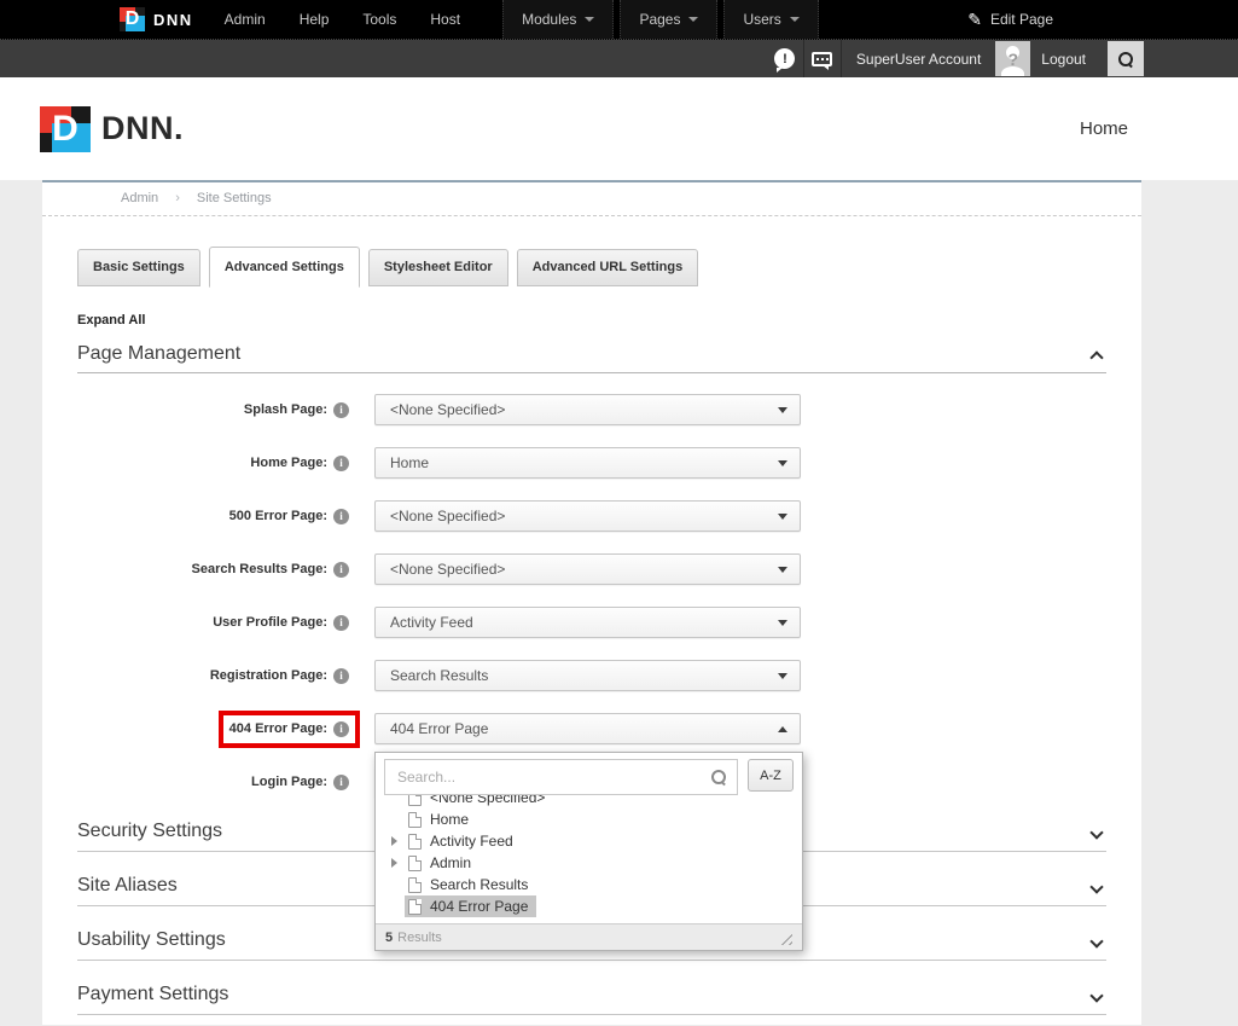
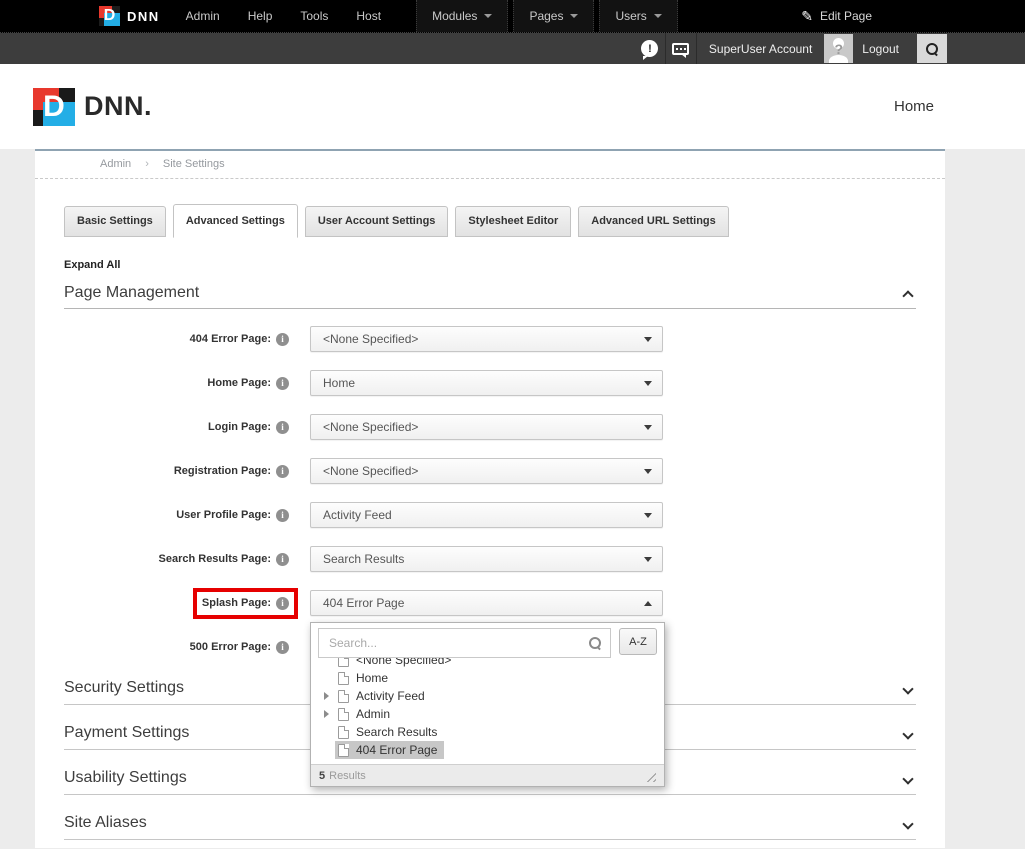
  D
  DNN
  Admin
  Help
  Tools
  Host
  Modules
  Pages
  Users
  ✎
  Edit Page
  !
  SuperUser Account
  ?
  Logout
  D
  DNN.
  Home
  Admin
  ›
  Site Settings
  Basic Settings
  Advanced Settings
+ User Account Settings
  Stylesheet Editor
  Advanced URL Settings
  Expand All
  Page Management
- Splash Page:
+ 404 Error Page:
  <None Specified>
  Home Page:
  Home
- 500 Error Page:
+ Login Page:
  <None Specified>
- Search Results Page:
+ Registration Page:
  <None Specified>
  User Profile Page:
  Activity Feed
- Registration Page:
+ Search Results Page:
  Search Results
- 404 Error Page:
+ Splash Page:
  404 Error Page
- Login Page:
+ 500 Error Page:
  Search...
  A-Z
  <None Specified>
  Home
  Activity Feed
  Admin
  Search Results
  404 Error Page
  5
  Results
  Security Settings
- Site Aliases
+ Payment Settings
  Usability Settings
- Payment Settings
+ Site Aliases
